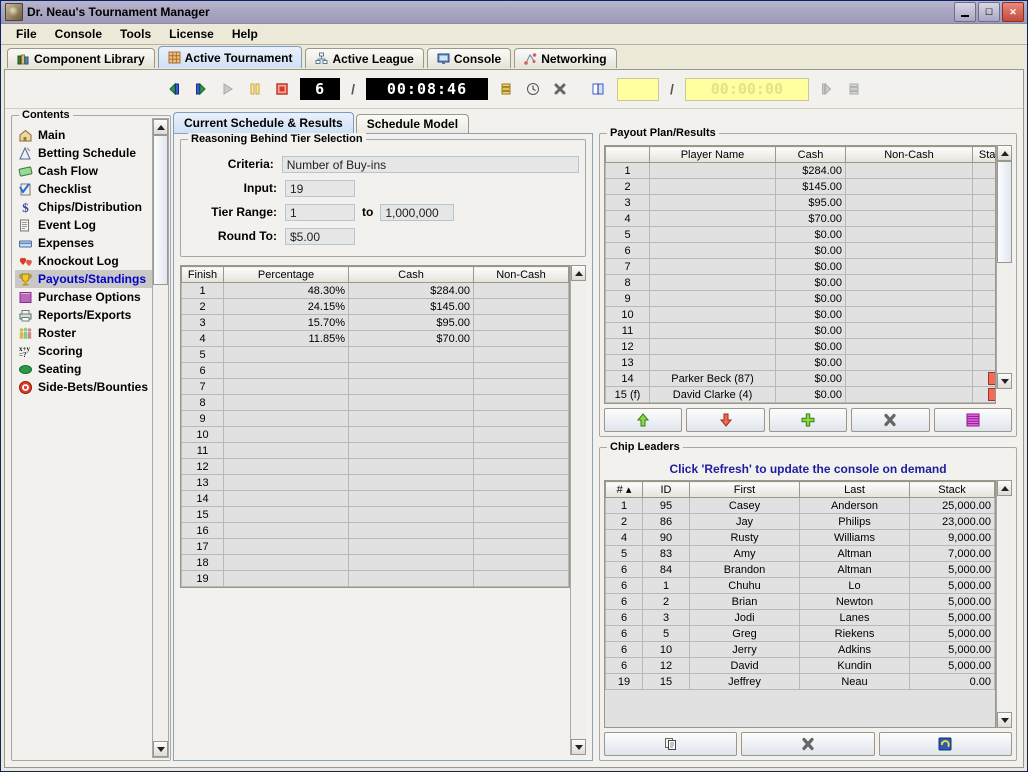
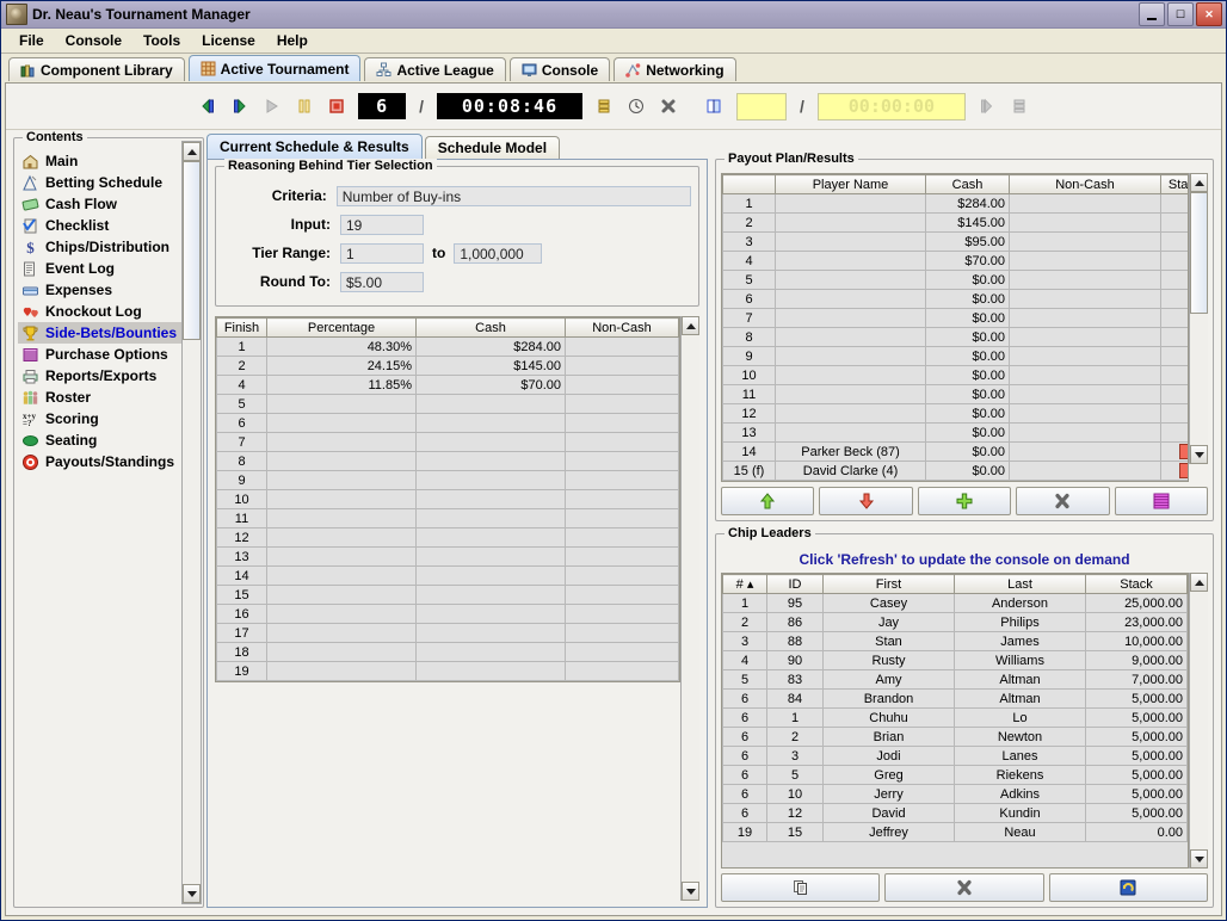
  Dr. Neau's Tournament Manager
  ☐
  ✕
  File
  Console
  Tools
  License
  Help
  Component Library
  Active Tournament
  Active League
  Console
  Networking
  6
  /
  00:08:46
  /
  00:00:00
  Contents
  Main
  Betting Schedule
  Cash Flow
  Checklist
  $
  Chips/Distribution
  Event Log
  Expenses
  Knockout Log
- Payouts/Standings
+ Side-Bets/Bounties
  Purchase Options
  Reports/Exports
  Roster
  x+y
  =?
  Scoring
  Seating
- Side-Bets/Bounties
+ Payouts/Standings
  Current Schedule & Results
  Schedule Model
  Reasoning Behind Tier Selection
  Criteria:
  Number of Buy-ins
  Input:
  19
  Tier Range:
  1
  to
  1,000,000
  Round To:
  $5.00
  Finish	Percentage	Cash	Non-Cash
  1	48.30%	$284.00
  2	24.15%	$145.00
- 3	15.70%	$95.00
  4	11.85%	$70.00
  5
  6
  7
  8
  9
  10
  11
  12
  13
  14
  15
  16
  17
  18
  19
  Payout Plan/Results
  	Player Name	Cash	Non-Cash	Sta
  1		$284.00
  2		$145.00
  3		$95.00
  4		$70.00
  5		$0.00
  6		$0.00
  7		$0.00
  8		$0.00
  9		$0.00
  10		$0.00
  11		$0.00
  12		$0.00
  13		$0.00
  14	Parker Beck (87)	$0.00
  15 (f)	David Clarke (4)	$0.00
  Chip Leaders
  Click 'Refresh' to update the console on demand
  # ▴	ID	First	Last	Stack
  1	95	Casey	Anderson	25,000.00
  2	86	Jay	Philips	23,000.00
+ 3	88	Stan	James	10,000.00
  4	90	Rusty	Williams	9,000.00
  5	83	Amy	Altman	7,000.00
  6	84	Brandon	Altman	5,000.00
  6	1	Chuhu	Lo	5,000.00
  6	2	Brian	Newton	5,000.00
  6	3	Jodi	Lanes	5,000.00
  6	5	Greg	Riekens	5,000.00
  6	10	Jerry	Adkins	5,000.00
  6	12	David	Kundin	5,000.00
  19	15	Jeffrey	Neau	0.00
